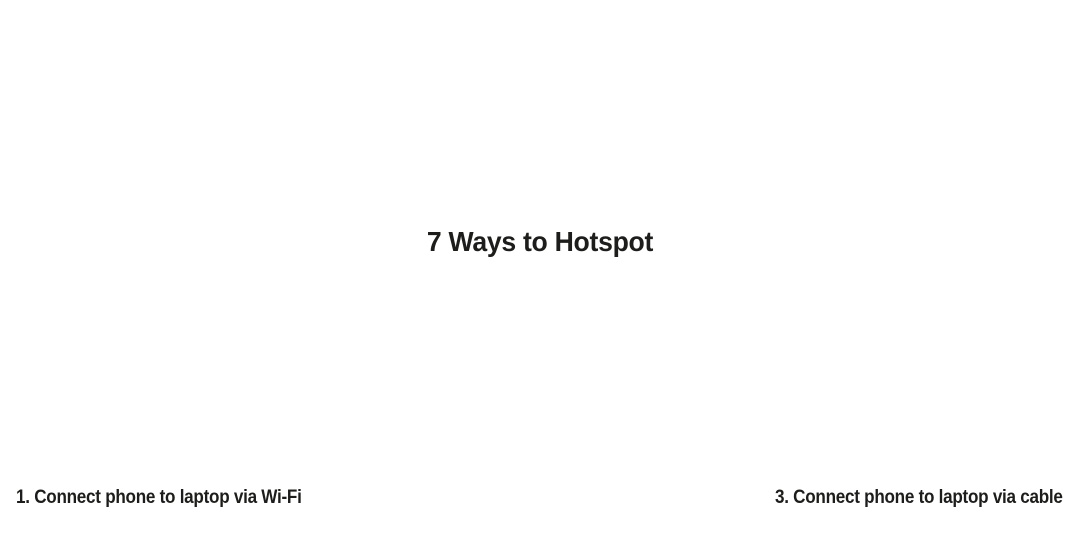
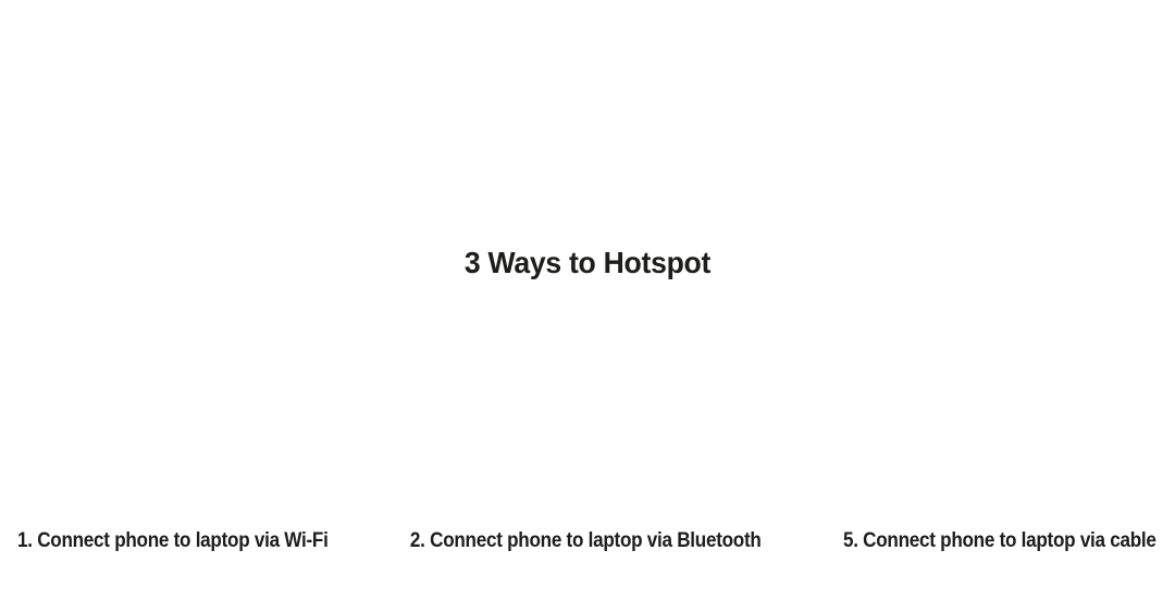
- 7 Ways to Hotspot
+ 3 Ways to Hotspot
  1. Connect phone to laptop via Wi-Fi
+ 2. Connect phone to laptop via Bluetooth
- 3. Connect phone to laptop via cable
+ 5. Connect phone to laptop via cable
